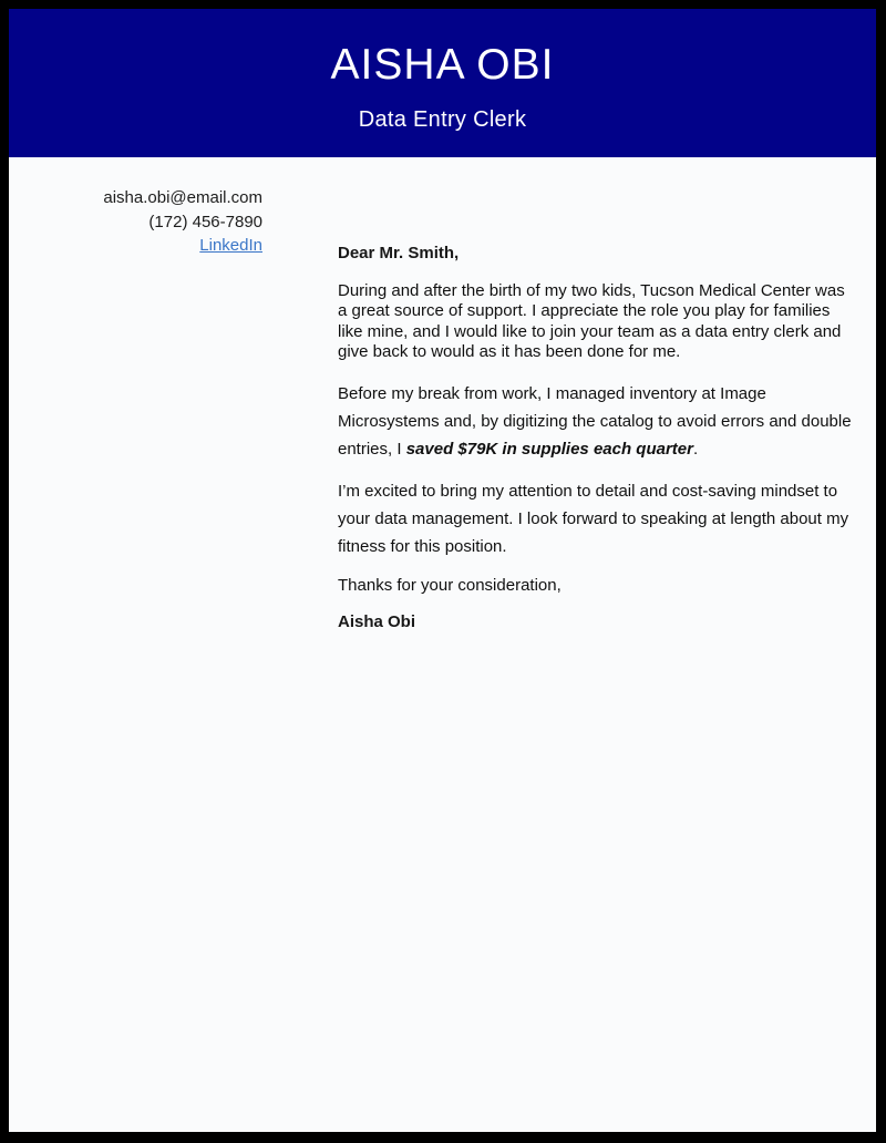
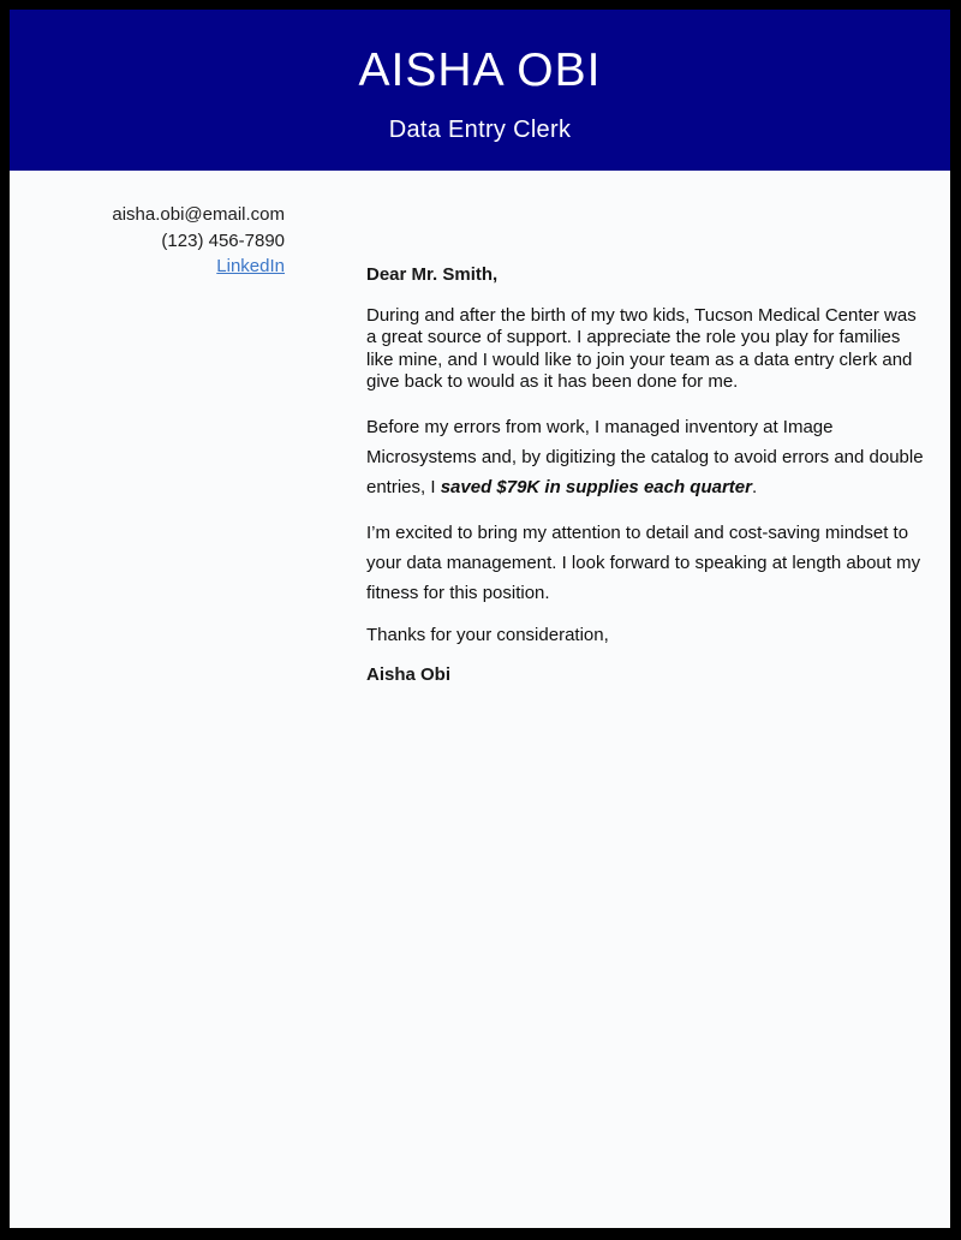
  AISHA OBI
  Data Entry Clerk
  aisha.obi@email.com
- (172) 456-7890
+ (123) 456-7890
  LinkedIn
  Dear Mr. Smith,
  During and after the birth of my two kids, Tucson Medical Center was a great source of support. I appreciate the role you play for families like mine, and I would like to join your team as a data entry clerk and give back to would as it has been done for me.
- Before my break from work, I managed inventory at Image Microsystems and, by digitizing the catalog to avoid errors and double entries, I saved $79K in supplies each quarter.
+ Before my errors from work, I managed inventory at Image Microsystems and, by digitizing the catalog to avoid errors and double entries, I saved $79K in supplies each quarter.
  I’m excited to bring my attention to detail and cost-saving mindset to your data management. I look forward to speaking at length about my fitness for this position.
  Thanks for your consideration,
  Aisha Obi
